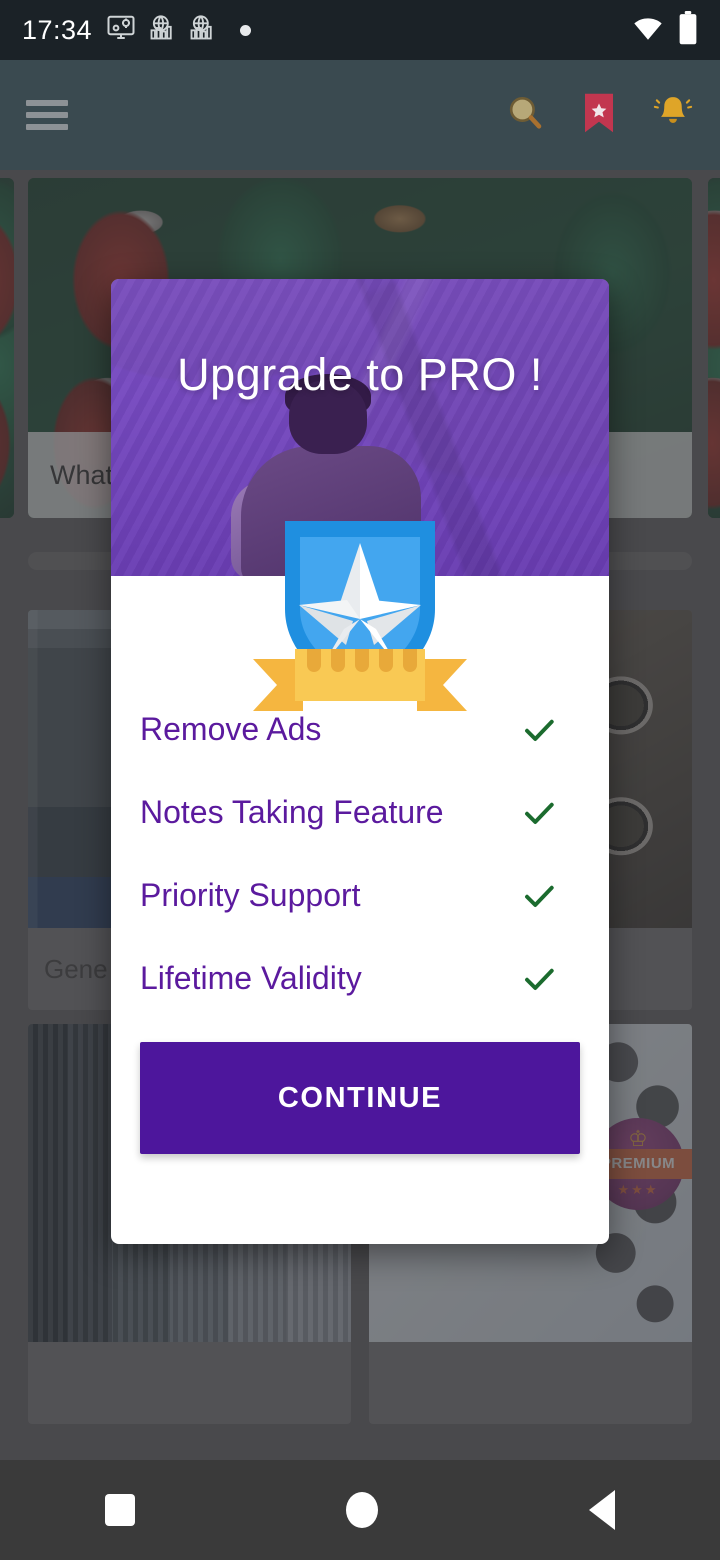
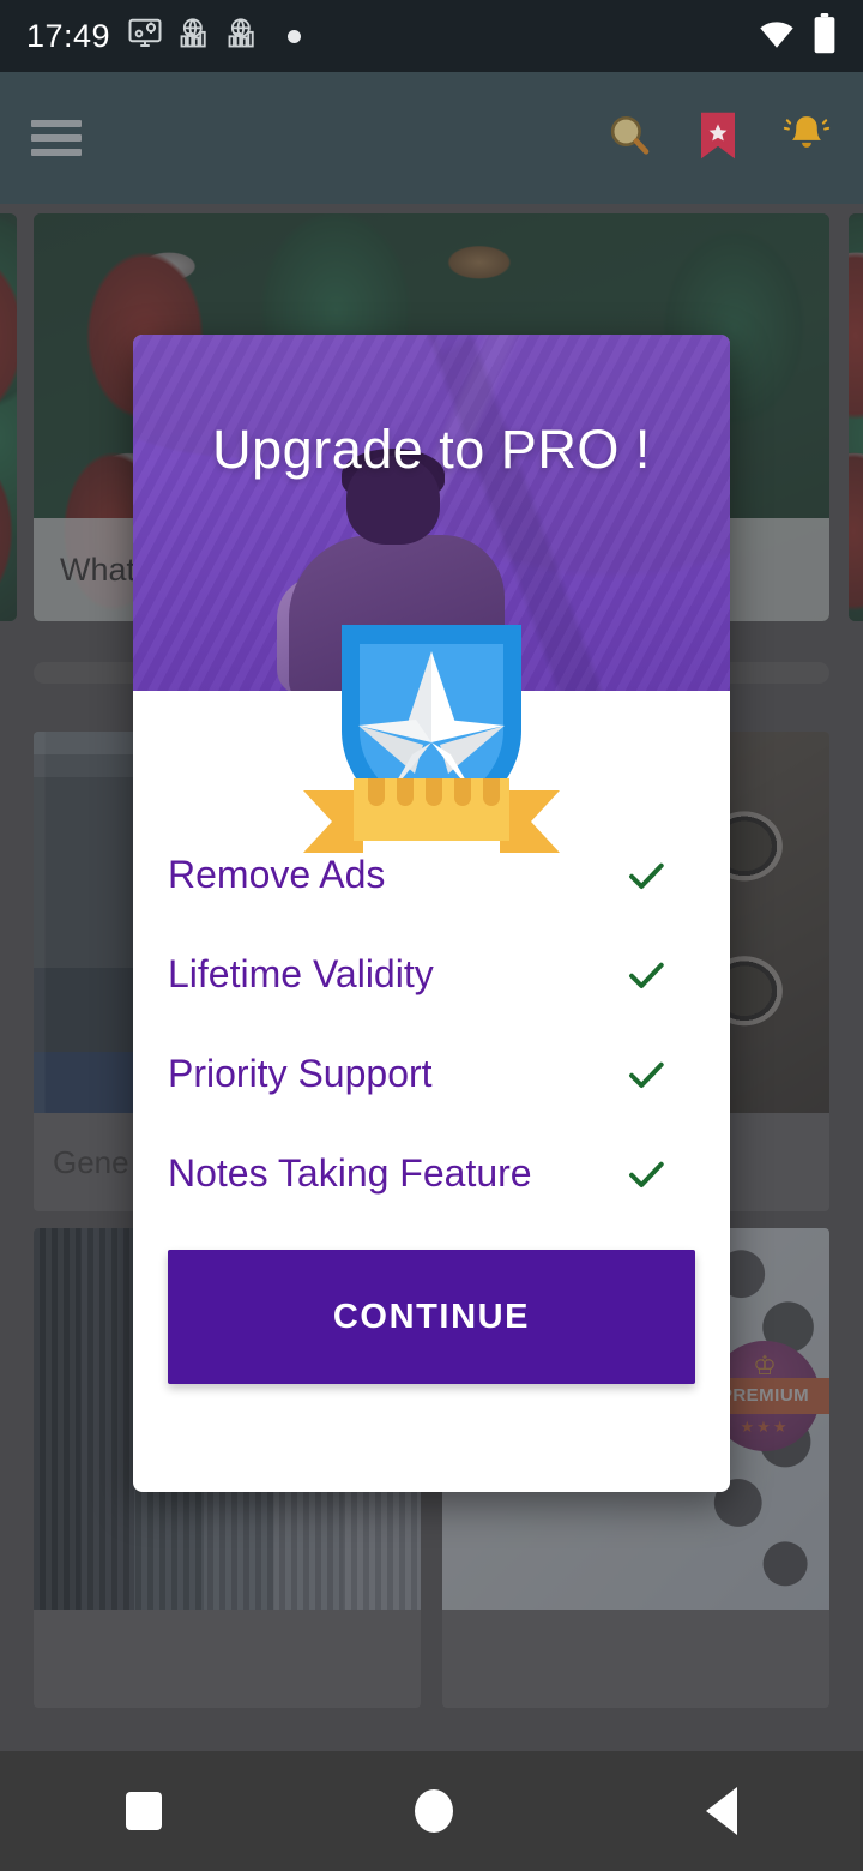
  What
  Gene
  ♔
  REMIUM
  ★★★
- 17:34
+ 17:49
  Upgrade to PRO !
  Remove Ads
- Notes Taking Feature
+ Lifetime Validity
  Priority Support
- Lifetime Validity
+ Notes Taking Feature
  CONTINUE
